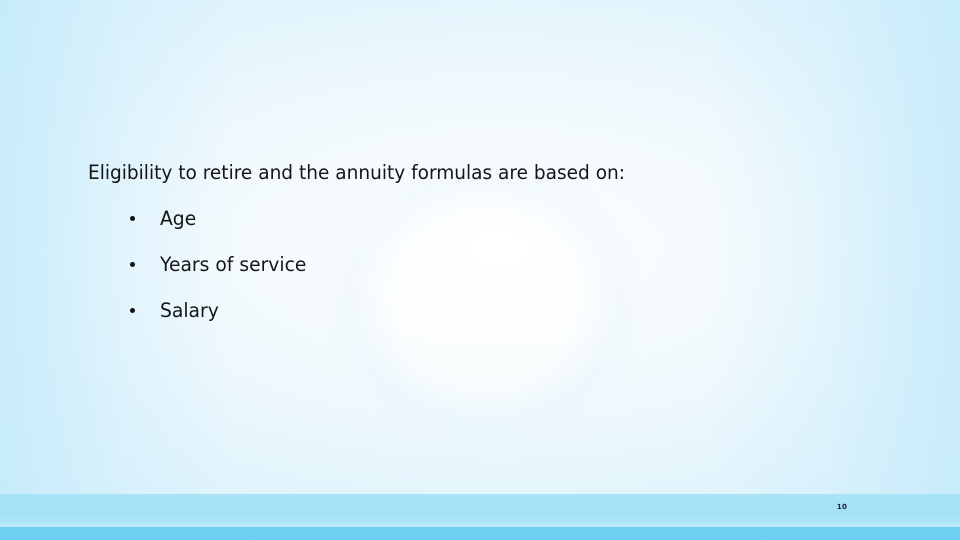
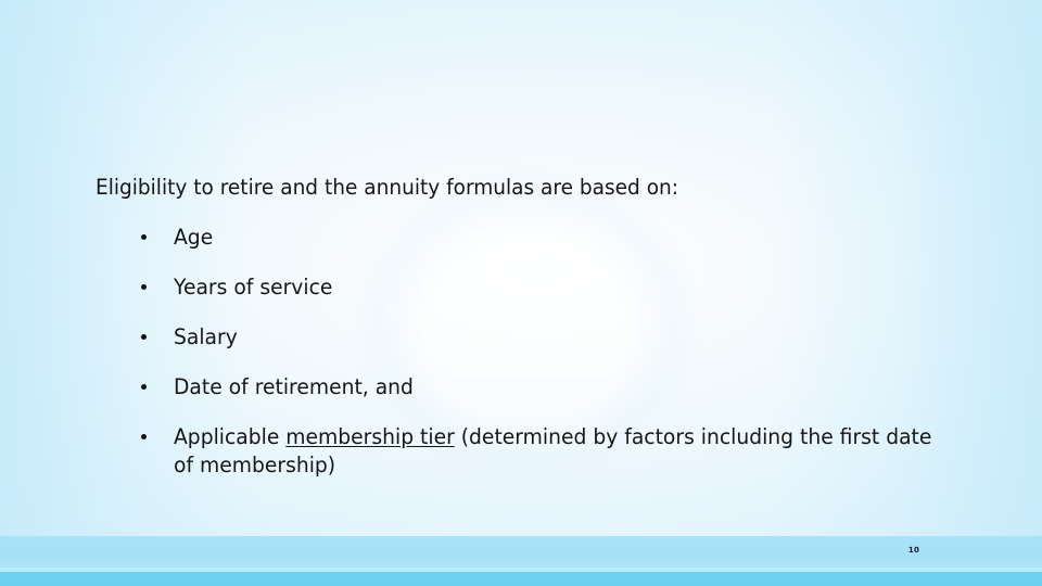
  Eligibility to retire and the annuity formulas are based on:
  Age
  Years of service
  Salary
+ Date of retirement, and
+ Applicable membership tier (determined by factors including the first date of membership)
  10
